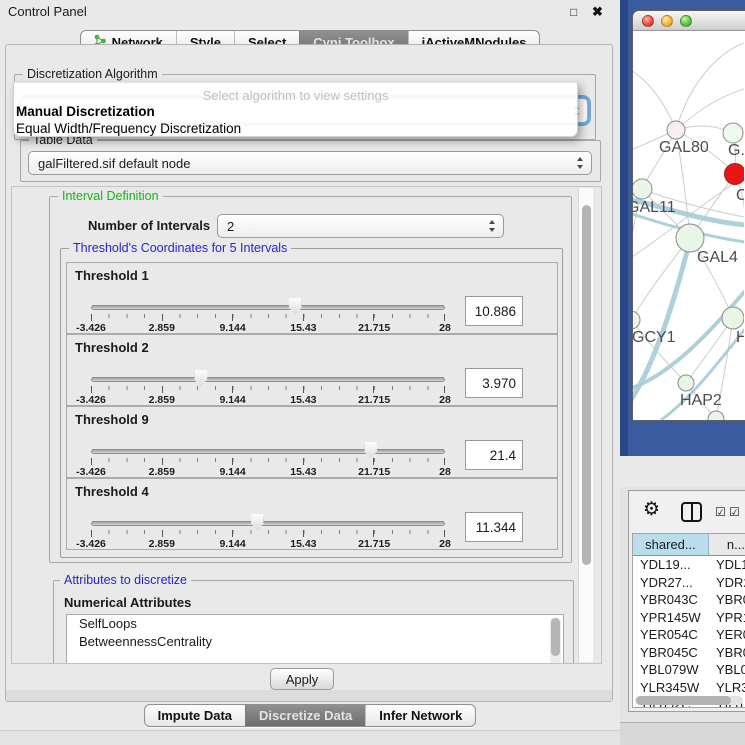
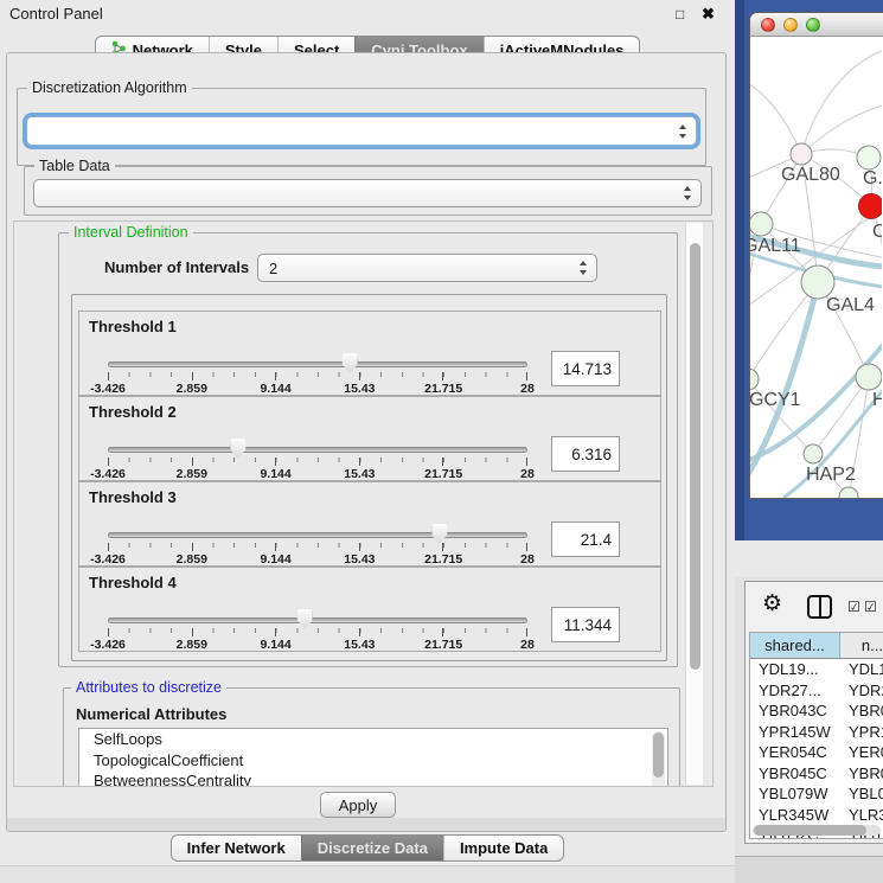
  Control Panel
  □
  ✖
  Network
  Style
  Select
  Cyni Toolbox
  jActiveMNodules
  Discretization Algorithm
- Select algorithm to view settings
- Manual Discretization
- Equal Width/Frequency Discretization
  Table Data
- galFiltered.sif default node
  Interval Definition
  Number of Intervals
  2
- Threshold's Coordinates for 5 Intervals
  Threshold 1
  -3.426
  2.859
  9.144
  15.43
  21.715
  28
- 10.886
+ 14.713
  Threshold 2
  -3.426
  2.859
  9.144
  15.43
  21.715
  28
- 3.970
+ 6.316
- Threshold 9
+ Threshold 3
  -3.426
  2.859
  9.144
  15.43
  21.715
  28
  21.4
  Threshold 4
  -3.426
  2.859
  9.144
  15.43
  21.715
  28
  11.344
  Attributes to discretize
  Numerical Attributes
  SelfLoops
+ TopologicalCoefficient
  BetweennessCentrality
  Apply
- Impute Data
+ Infer Network
  Discretize Data
- Infer Network
+ Impute Data
  GAL80
  G.
  GAL11
  GAL4
  GCY1
  H
  HAP2
  C
  ⚙
  ☑
  ☑
  shared...
  n...
  YDL19...
  YDR27...
  YBR043C
  YPR145W
  YER054C
  YBR045C
  YBL079W
  YLR345W
